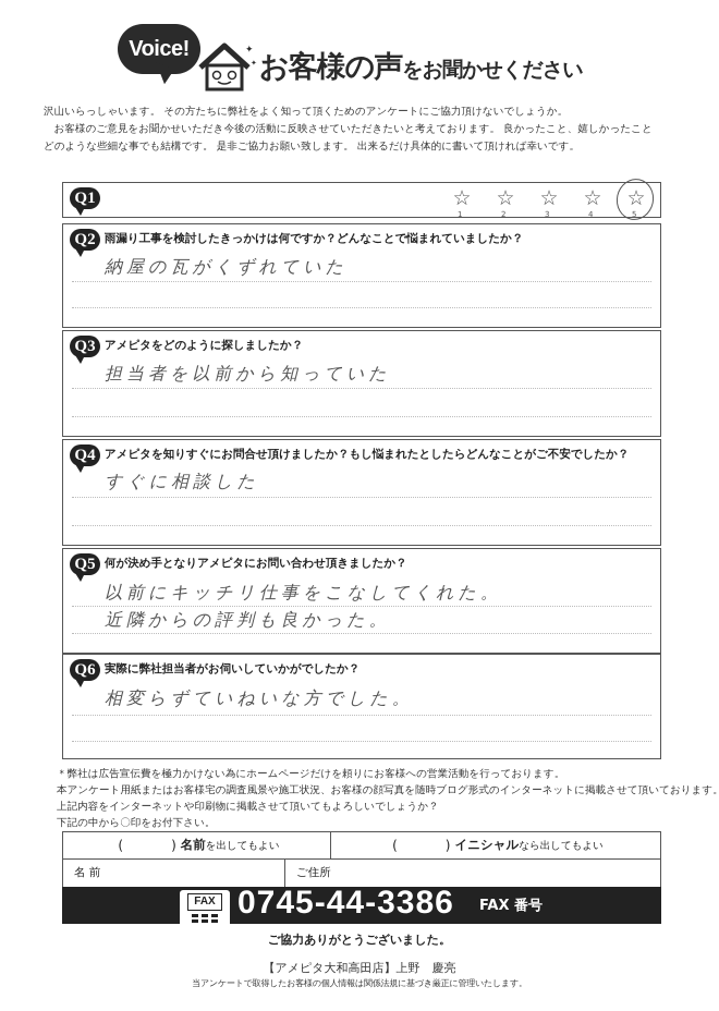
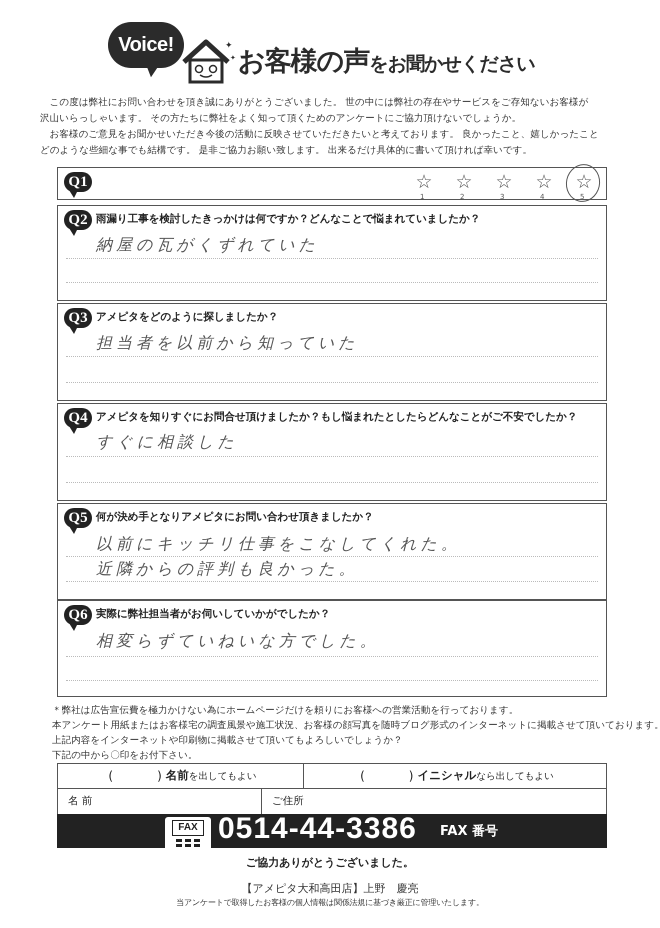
  Voice!
  ✦
  ✦
  お客様の声をお聞かせください
+ この度は弊社にお問い合わせを頂き誠にありがとうございました。 世の中には弊社の存在やサービスをご存知ないお客様が
  沢山いらっしゃいます。 その方たちに弊社をよく知って頂くためのアンケートにご協力頂けないでしょうか。
  お客様のご意見をお聞かせいただき今後の活動に反映させていただきたいと考えております。 良かったこと、嬉しかったこと
  どのような些細な事でも結構です。 是非ご協力お願い致します。 出来るだけ具体的に書いて頂ければ幸いです。
  Q1
  ☆
  1
  ☆
  2
  ☆
  3
  ☆
  4
  ☆
  5
  Q2
  雨漏り工事を検討したきっかけは何ですか？どんなことで悩まれていましたか？
  納屋の瓦がくずれていた
  Q3
  アメピタをどのように探しましたか？
  担当者を以前から知っていた
  Q4
  アメピタを知りすぐにお問合せ頂けましたか？もし悩まれたとしたらどんなことがご不安でしたか？
  すぐに相談した
  Q5
  何が決め手となりアメピタにお問い合わせ頂きましたか？
  以前にキッチリ仕事をこなしてくれた。
  近隣からの評判も良かった。
  Q6
  実際に弊社担当者がお伺いしていかがでしたか？
  相変らずていねいな方でした。
  ＊弊社は広告宣伝費を極力かけない為にホームページだけを頼りにお客様への営業活動を行っております。
  本アンケート用紙またはお客様宅の調査風景や施工状況、お客様の顔写真を随時ブログ形式のインターネットに掲載させて頂いております。
  上記内容をインターネットや印刷物に掲載させて頂いてもよろしいでしょうか？
  下記の中から〇印をお付下さい。
  (
  )
  名前
  を出してもよい
  (
  )
  イニシャル
  なら出してもよい
  名 前
  ご住所
  FAX
- 0745-44-3386
+ 0514-44-3386
  FAX 番号
  ご協力ありがとうございました。
  【アメピタ大和高田店】上野 慶亮
  当アンケートで取得したお客様の個人情報は関係法規に基づき厳正に管理いたします。
